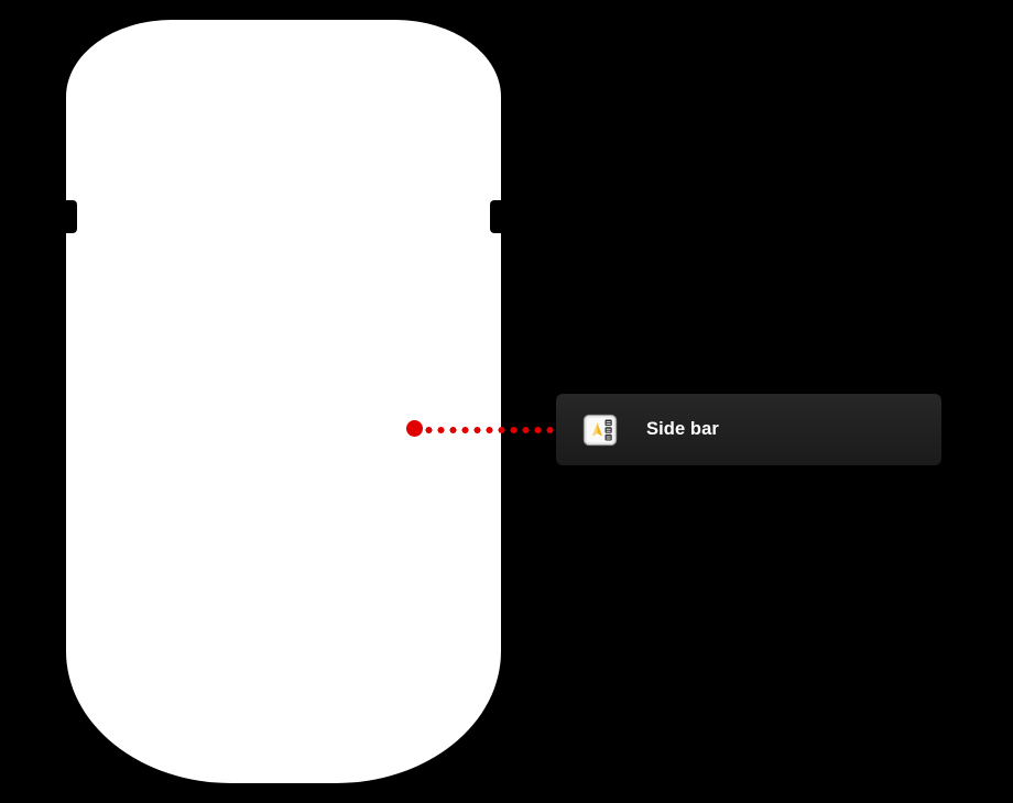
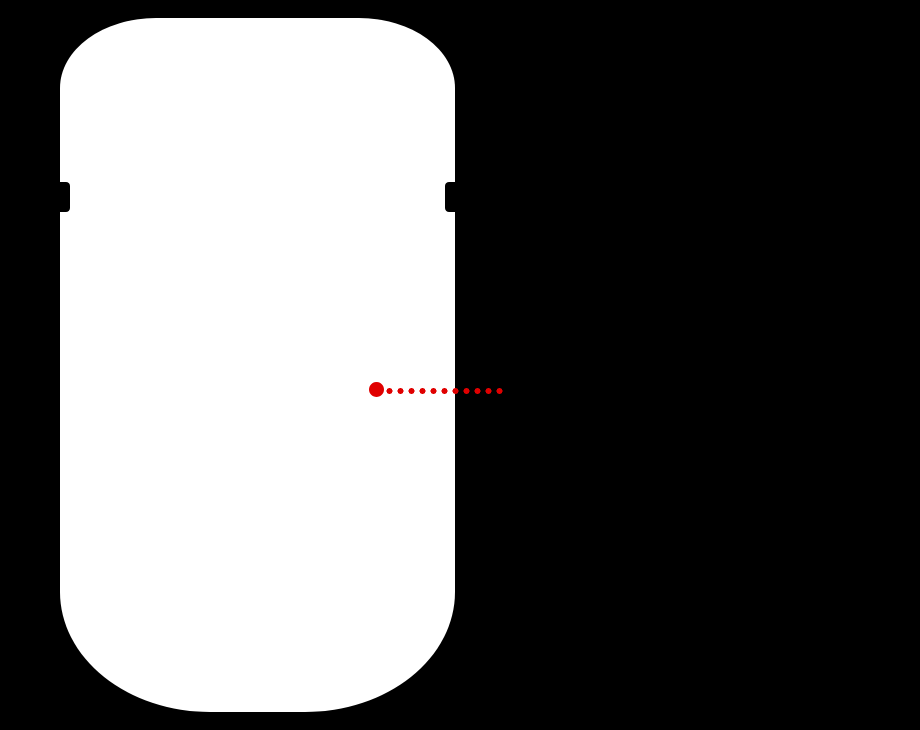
- Side bar
